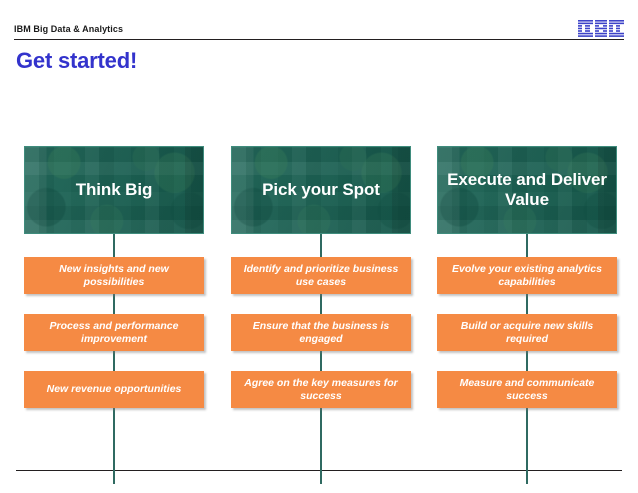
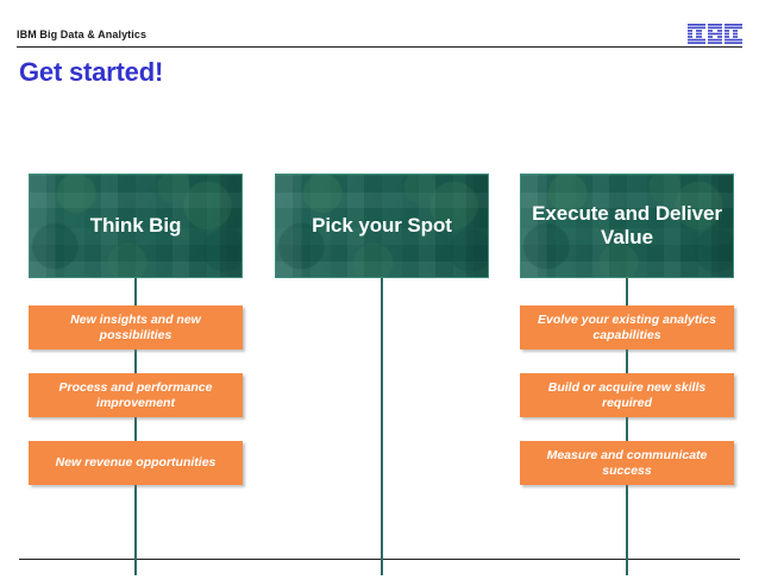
  IBM Big Data & Analytics
  Get started!
  Think Big
  New insights and new possibilities
  Process and performance improvement
  New revenue opportunities
  Pick your Spot
- Identify and prioritize business use cases
- Ensure that the business is engaged
- Agree on the key measures for success
  Execute and Deliver Value
  Evolve your existing analytics capabilities
  Build or acquire new skills required
  Measure and communicate success
